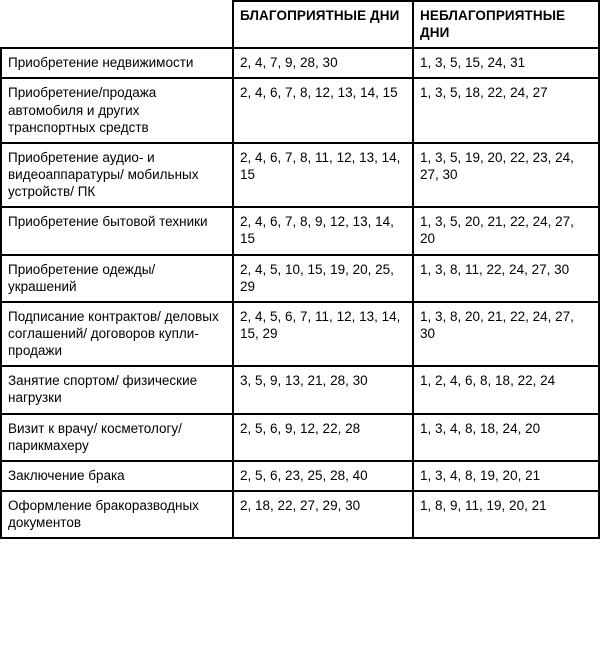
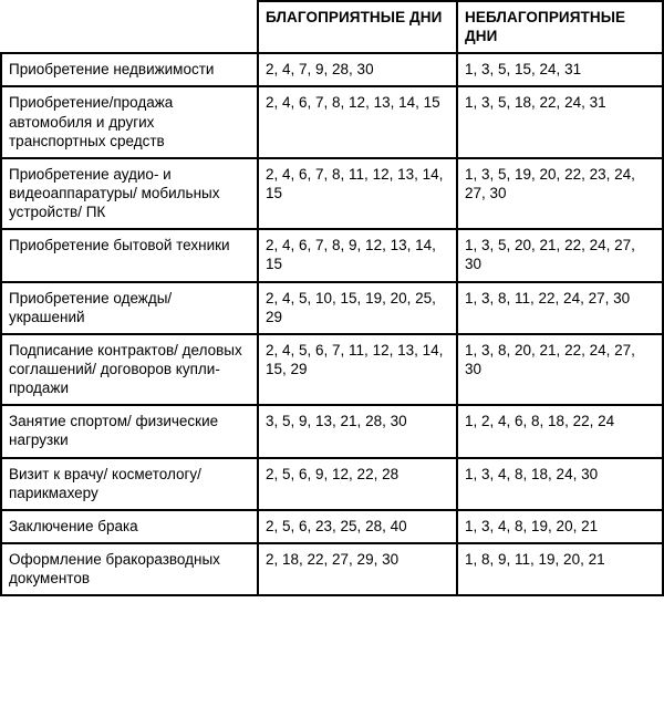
  	БЛАГОПРИЯТНЫЕ ДНИ	НЕБЛАГОПРИЯТНЫЕ ДНИ
  Приобретение недвижимости	2, 4, 7, 9, 28, 30	1, 3, 5, 15, 24, 31
- Приобретение/продажа автомобиля и других транспортных средств	2, 4, 6, 7, 8, 12, 13, 14, 15	1, 3, 5, 18, 22, 24, 27
+ Приобретение/продажа автомобиля и других транспортных средств	2, 4, 6, 7, 8, 12, 13, 14, 15	1, 3, 5, 18, 22, 24, 31
  Приобретение аудио- и видеоаппаратуры/ мобильных устройств/ ПК	2, 4, 6, 7, 8, 11, 12, 13, 14, 15	1, 3, 5, 19, 20, 22, 23, 24, 27, 30
- Приобретение бытовой техники	2, 4, 6, 7, 8, 9, 12, 13, 14, 15	1, 3, 5, 20, 21, 22, 24, 27, 20
+ Приобретение бытовой техники	2, 4, 6, 7, 8, 9, 12, 13, 14, 15	1, 3, 5, 20, 21, 22, 24, 27, 30
  Приобретение одежды/ украшений	2, 4, 5, 10, 15, 19, 20, 25, 29	1, 3, 8, 11, 22, 24, 27, 30
  Подписание контрактов/ деловых соглашений/ договоров купли-продажи	2, 4, 5, 6, 7, 11, 12, 13, 14, 15, 29	1, 3, 8, 20, 21, 22, 24, 27, 30
  Занятие спортом/ физические нагрузки	3, 5, 9, 13, 21, 28, 30	1, 2, 4, 6, 8, 18, 22, 24
- Визит к врачу/ косметологу/ парикмахеру	2, 5, 6, 9, 12, 22, 28	1, 3, 4, 8, 18, 24, 20
+ Визит к врачу/ косметологу/ парикмахеру	2, 5, 6, 9, 12, 22, 28	1, 3, 4, 8, 18, 24, 30
  Заключение брака	2, 5, 6, 23, 25, 28, 40	1, 3, 4, 8, 19, 20, 21
  Оформление бракоразводных документов	2, 18, 22, 27, 29, 30	1, 8, 9, 11, 19, 20, 21
